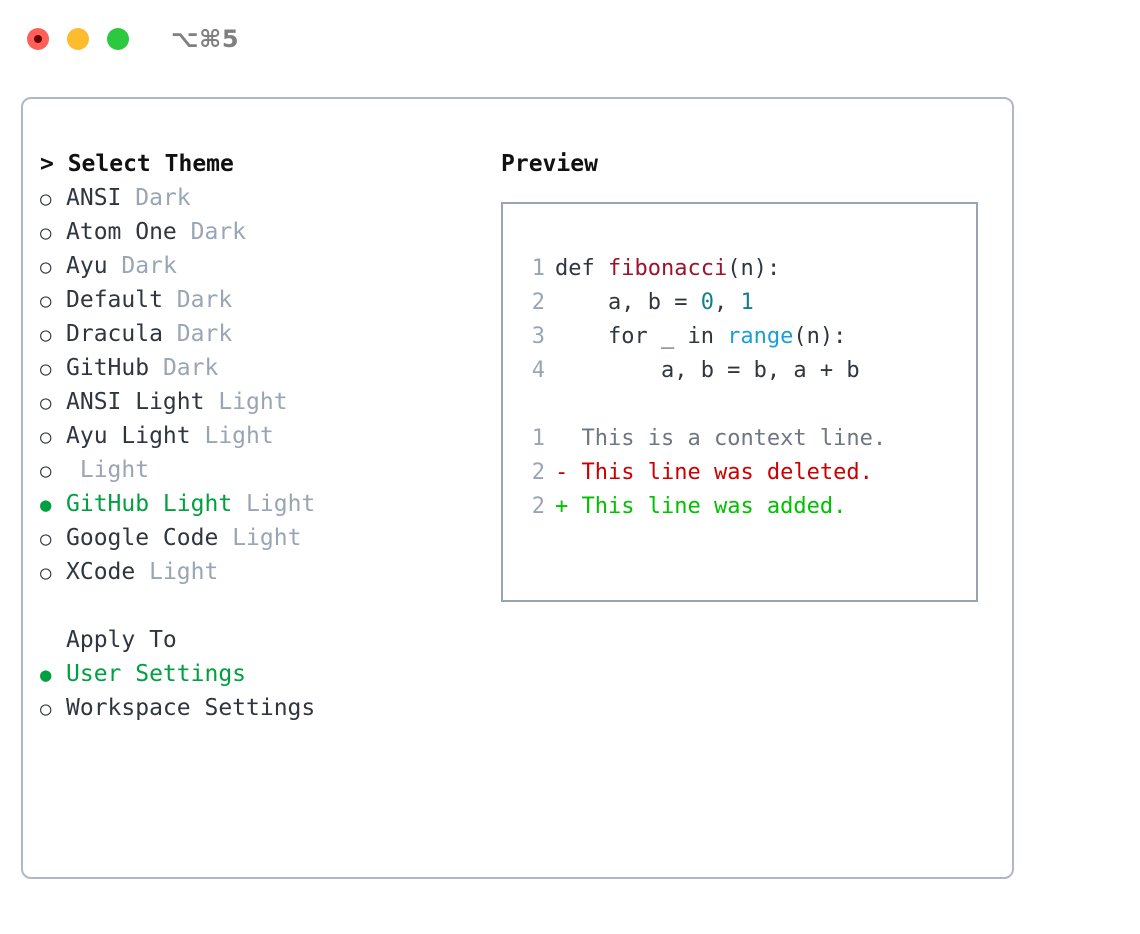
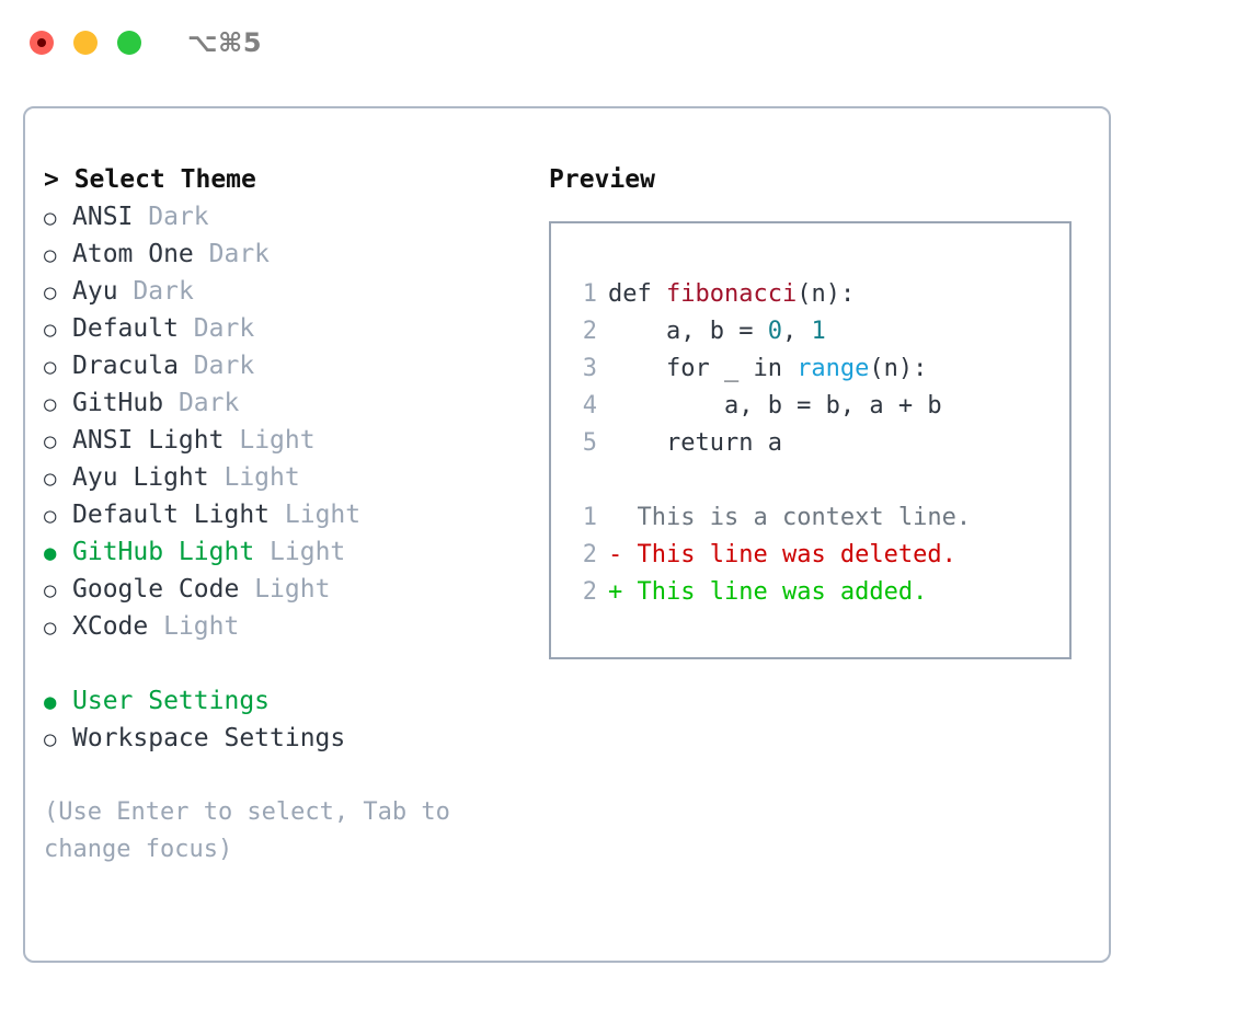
  ⌥⌘5
  > Select Theme
  ○
  ANSI
  Dark
  ○
  Atom One
  Dark
  ○
  Ayu
  Dark
  ○
  Default
  Dark
  ○
  Dracula
  Dark
  ○
  GitHub
  Dark
  ○
  ANSI Light
  Light
  ○
  Ayu Light
  Light
  ○
+ Default Light
  Light
  ●
  GitHub Light
  Light
  ○
  Google Code
  Light
  ○
  XCode
  Light
- Apply To
  ●
  User Settings
  ○
  Workspace Settings
+ (Use Enter to select, Tab to change focus)
  Preview
  1
  def
  fibonacci
  (n):
  2
  a, b =
  0
  ,
  1
  3
  for _ in
  range
  (n):
  4
  a, b = b, a + b
+ 5
+ return a
  1
  This is a context line.
  2
  -
  This line was deleted.
  2
  +
  This line was added.
